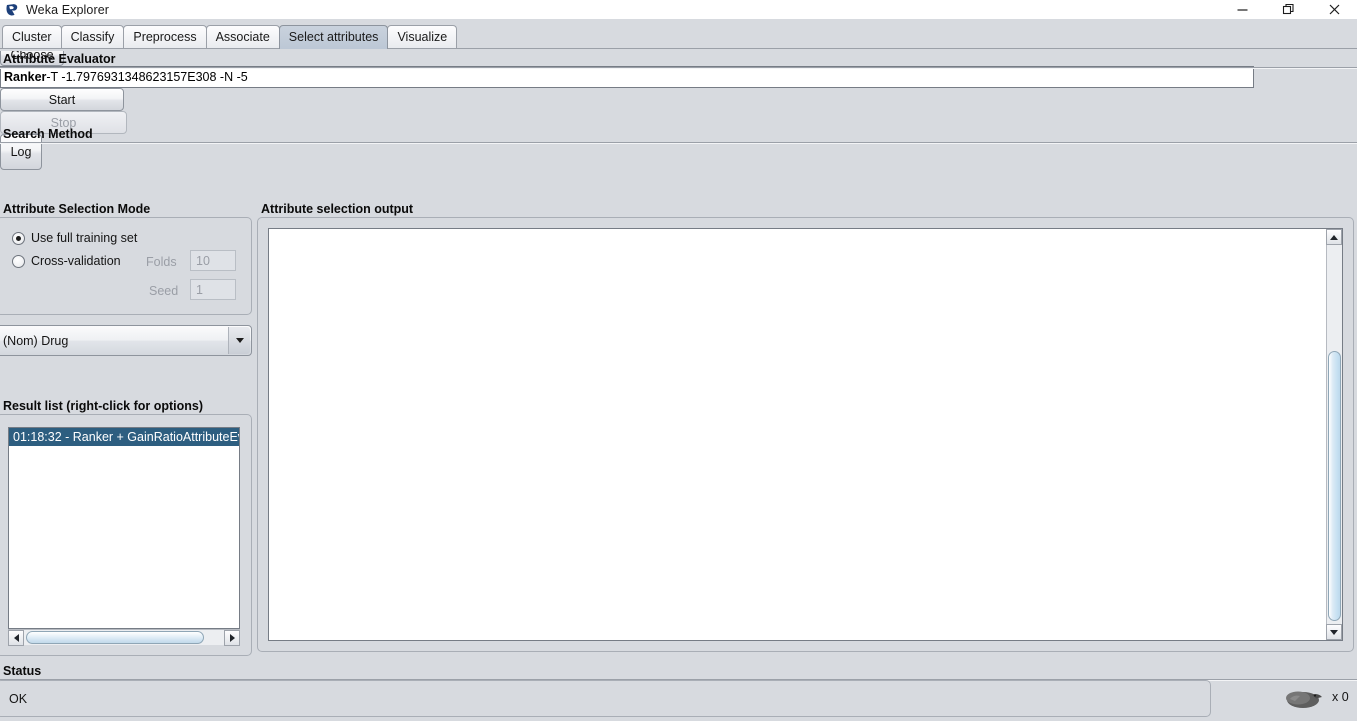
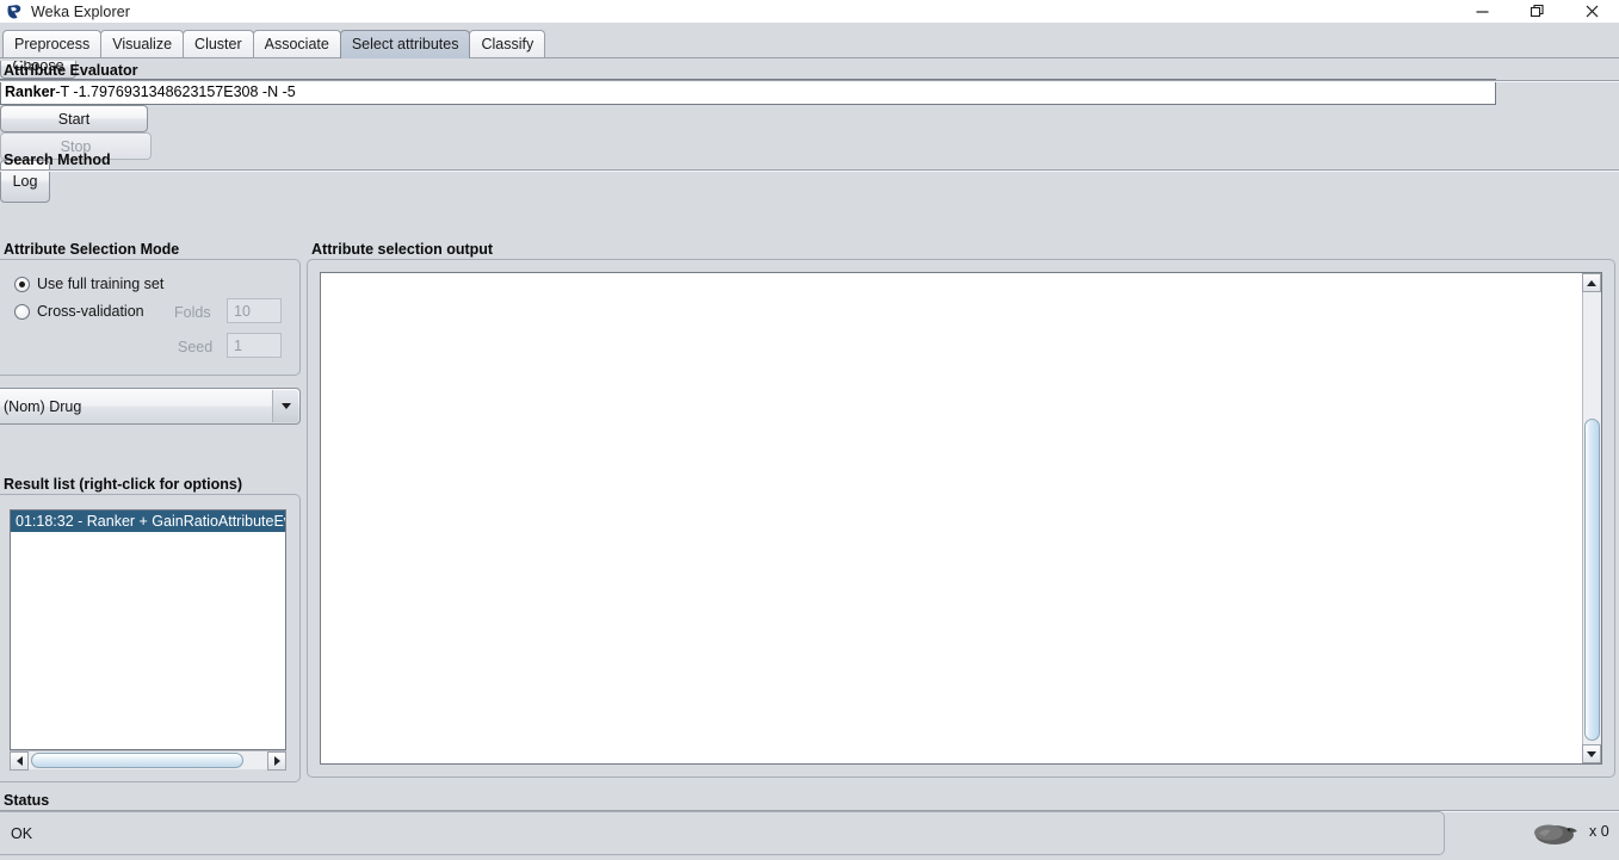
  Weka Explorer
- Cluster
+ Preprocess
- Classify
+ Visualize
- Preprocess
+ Cluster
  Associate
  Select attributes
- Visualize
+ Classify
  Attribute Evaluator
  Search Method
  Choose
  Ranker
  -T -1.7976931348623157E308 -N -5
  Attribute Selection Mode
  Use full training set
  Cross-validation
  Folds
  10
  Seed
  1
  (Nom) Drug
  Start
  Stop
  Result list (right-click for options)
  01:18:32 - Ranker + GainRatioAttributeE
  Attribute selection output
  Status
  OK
  Log
  x 0
